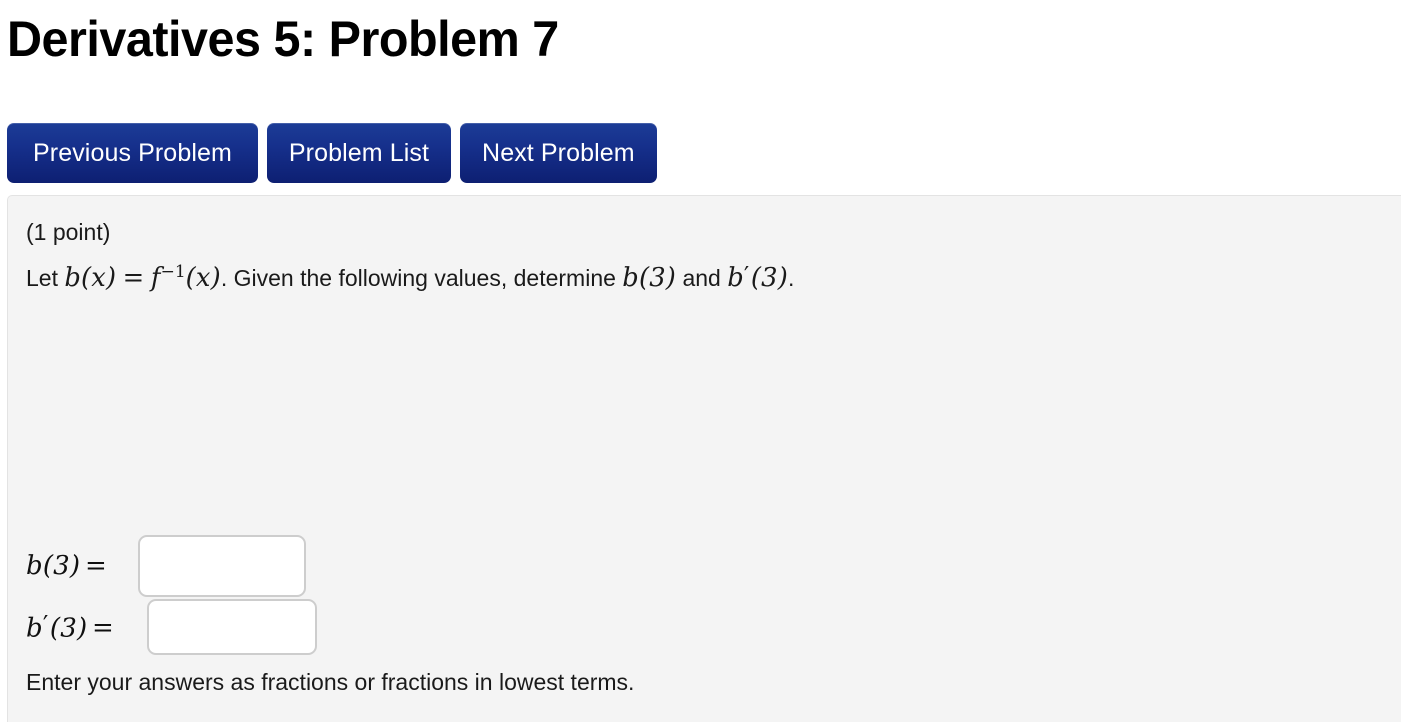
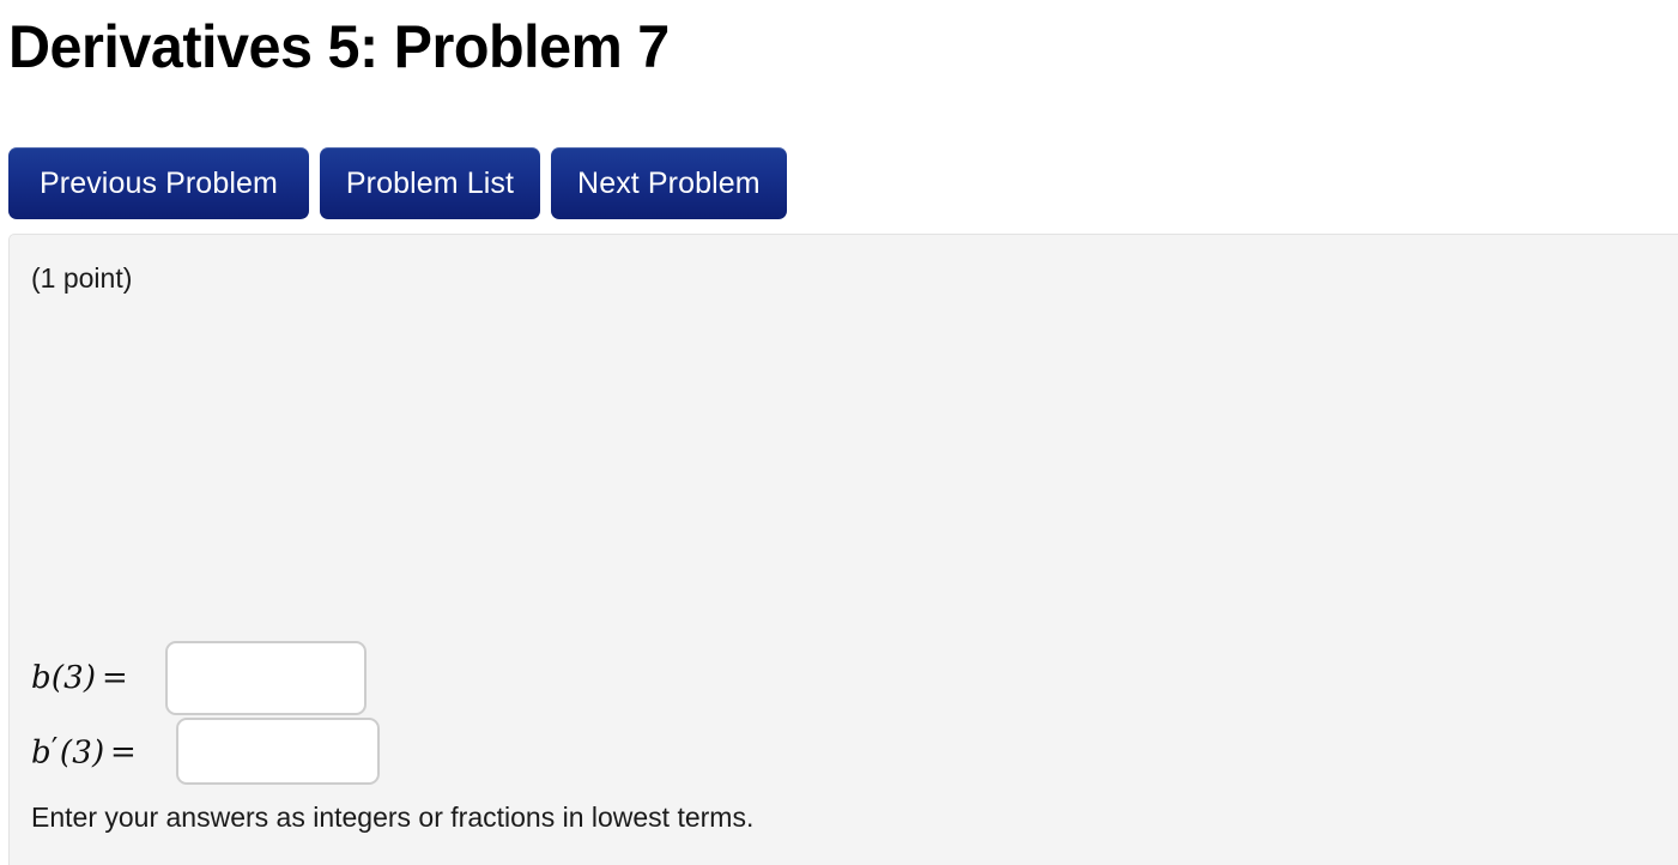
  Derivatives 5: Problem 7
  Previous Problem
  Problem List
  Next Problem
  (1 point)
- Let b(x) = f−1(x). Given the following values, determine b(3) and b′(3).
  b(3) =
  b′(3) =
- Enter your answers as fractions or fractions in lowest terms.
+ Enter your answers as integers or fractions in lowest terms.
